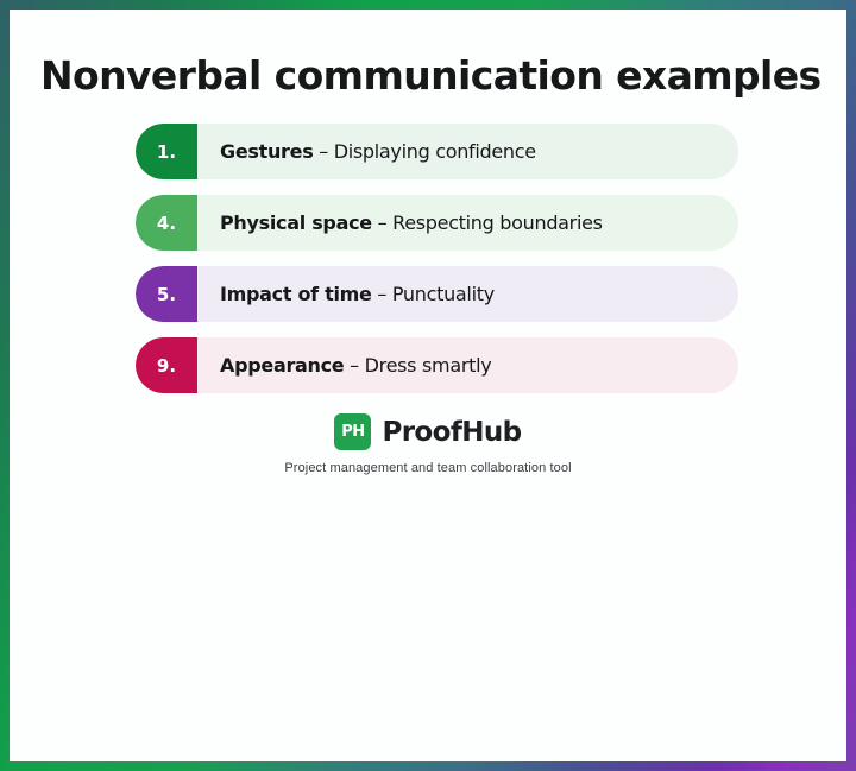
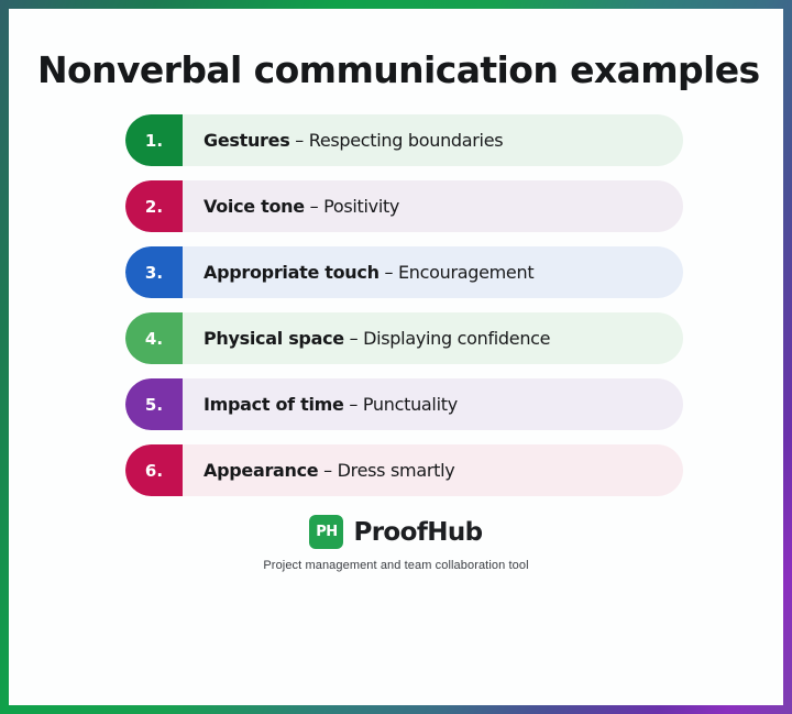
  Nonverbal communication examples
  1.
- Gestures – Displaying confidence
+ Gestures – Respecting boundaries
+ 2.
+ Voice tone – Positivity
+ 3.
+ Appropriate touch – Encouragement
  4.
- Physical space – Respecting boundaries
+ Physical space – Displaying confidence
  5.
  Impact of time – Punctuality
- 9.
+ 6.
  Appearance – Dress smartly
  PH
  ProofHub
  Project management and team collaboration tool
